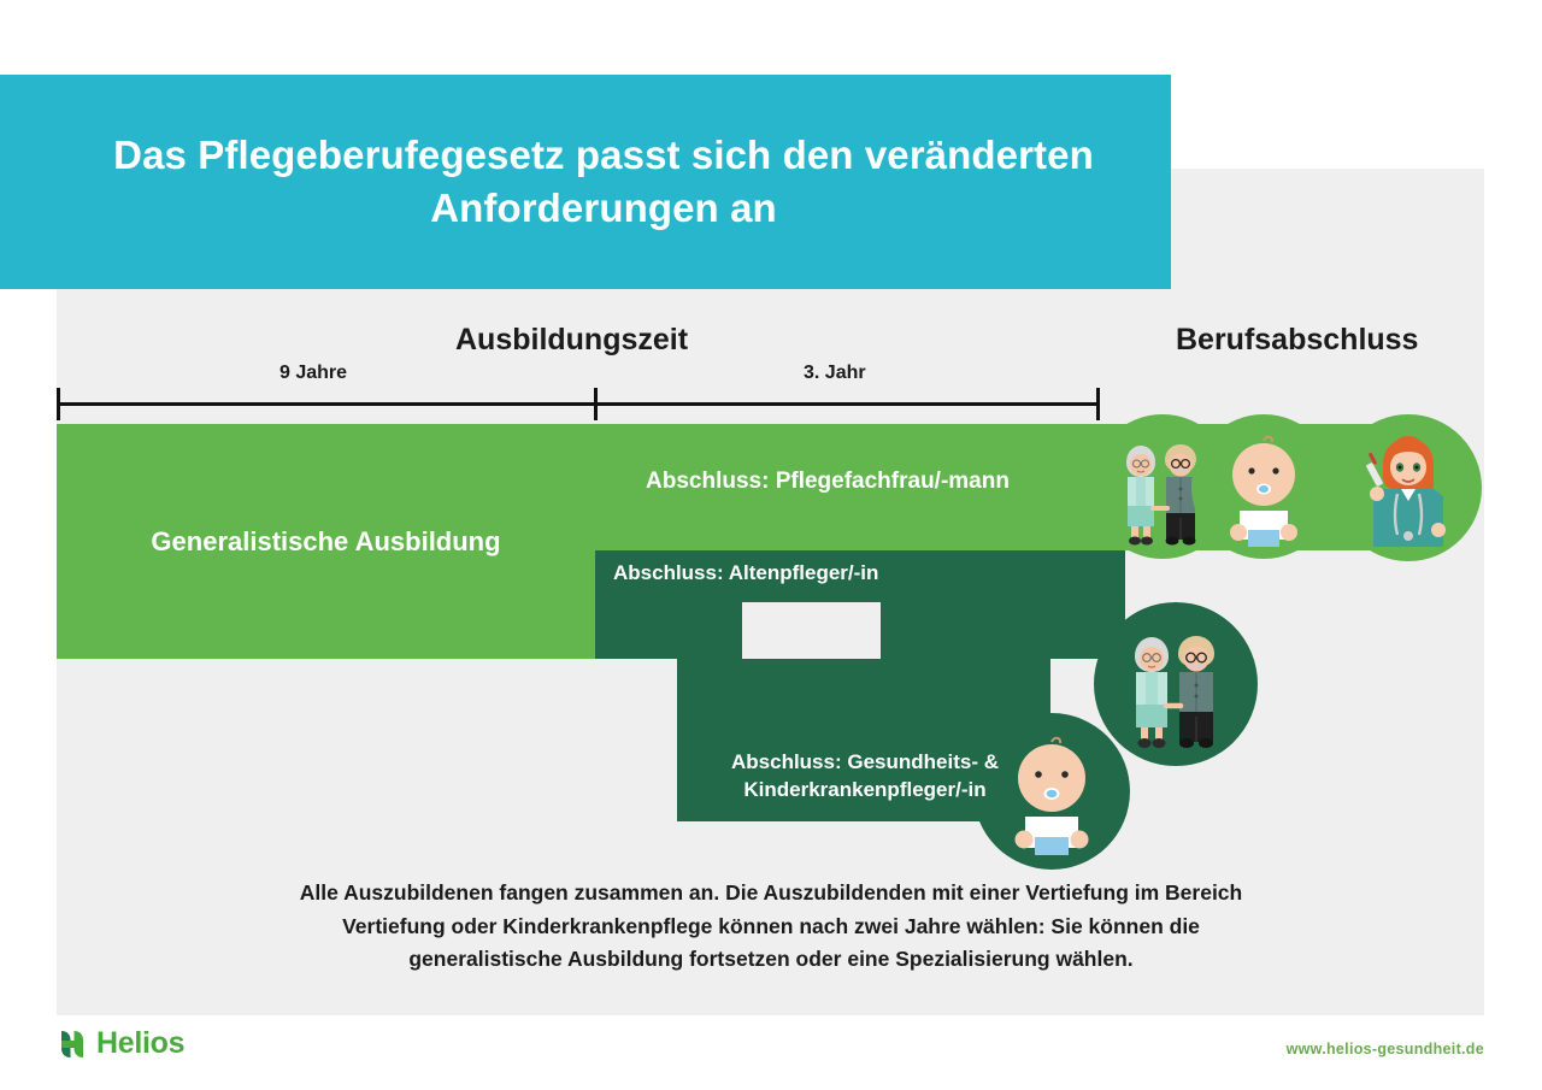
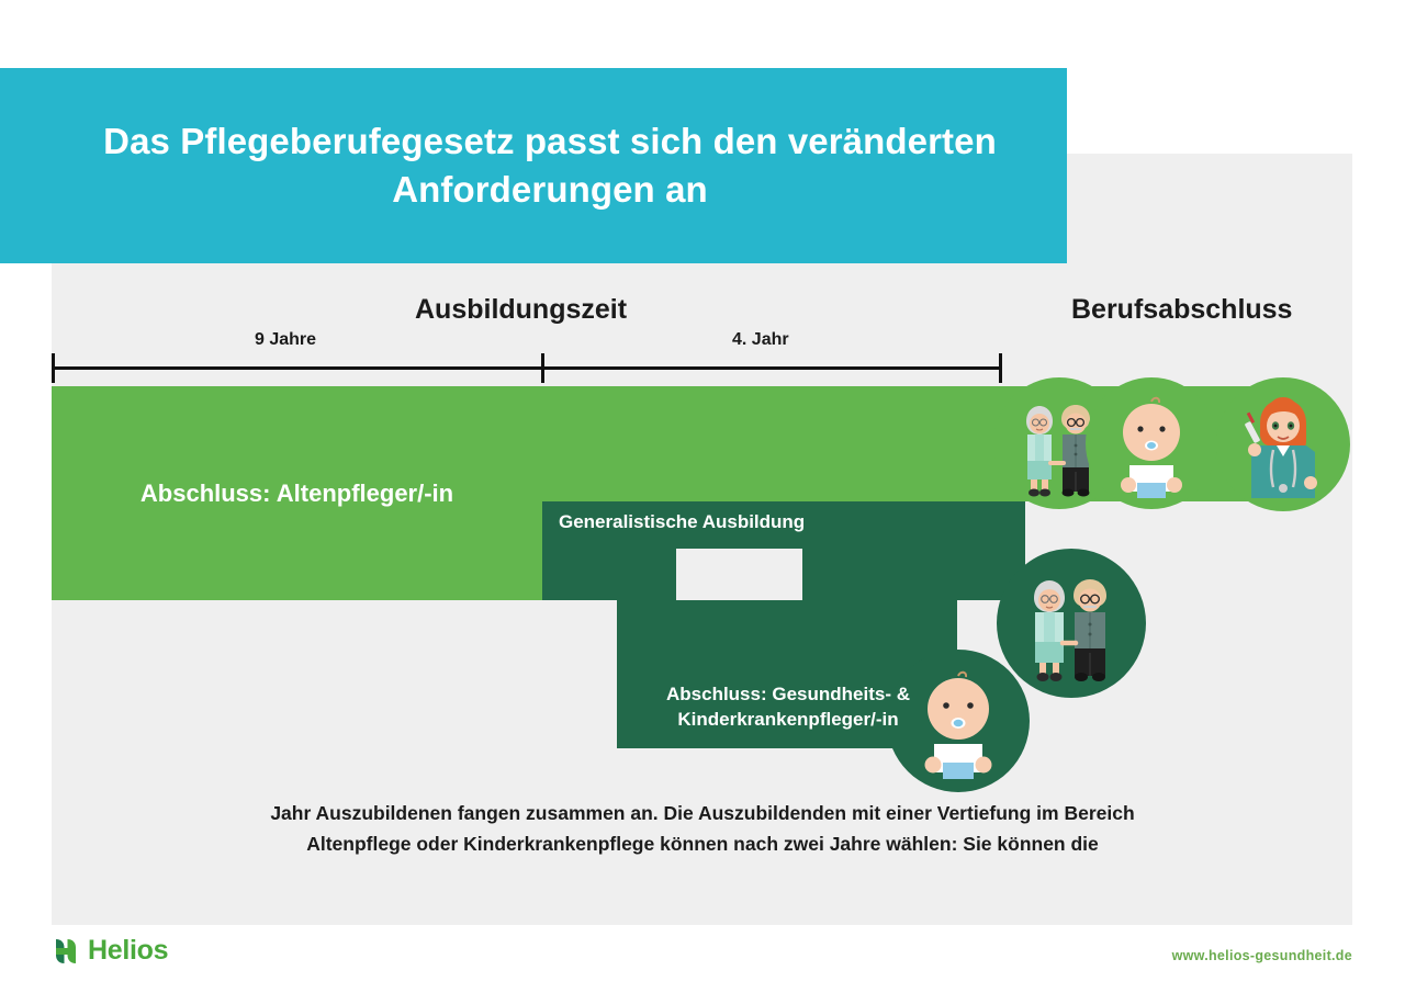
  9 Jahre
- 3. Jahr
+ 4. Jahr
  Ausbildungszeit
  Berufsabschluss
- Generalistische Ausbildung
+ Abschluss: Altenpfleger/-in
- Abschluss: Pflegefachfrau/-mann
- Abschluss: Altenpfleger/-in
+ Generalistische Ausbildung
  Abschluss: Gesundheits- &
  Kinderkrankenpfleger/-in
  Das Pflegeberufegesetz passt sich den veränderten Anforderungen an
- Alle Auszubildenen fangen zusammen an. Die Auszubildenden mit einer Vertiefung im Bereich
+ Jahr Auszubildenen fangen zusammen an. Die Auszubildenden mit einer Vertiefung im Bereich
- Vertiefung oder Kinderkrankenpflege können nach zwei Jahre wählen: Sie können die
+ Altenpflege oder Kinderkrankenpflege können nach zwei Jahre wählen: Sie können die
- generalistische Ausbildung fortsetzen oder eine Spezialisierung wählen.
  Helios
  www.helios-gesundheit.de
